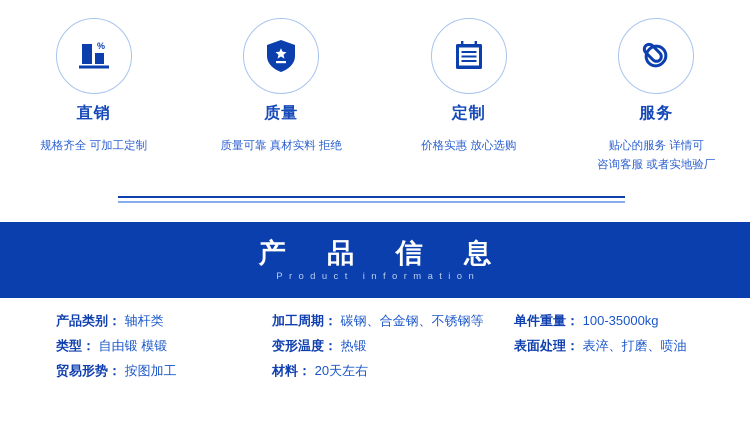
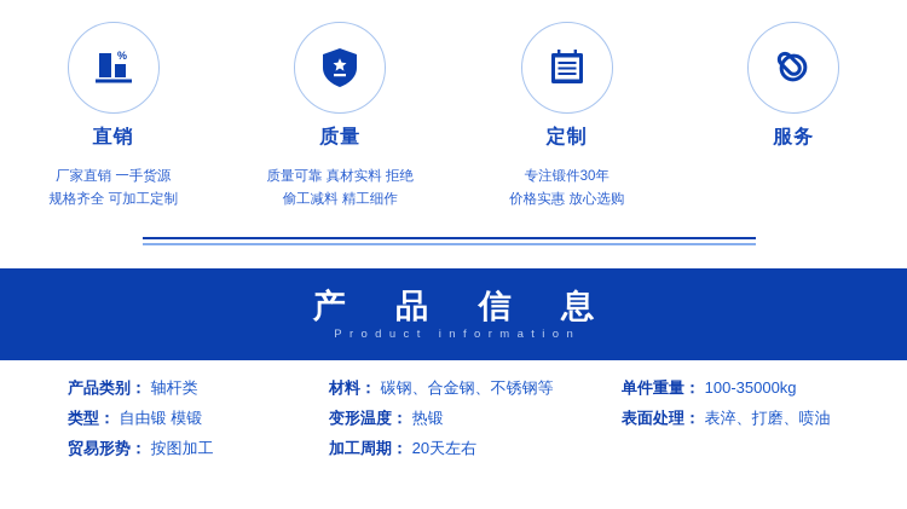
  %
  直销
+ 厂家直销 一手货源
  规格齐全 可加工定制
  质量
  质量可靠 真材实料 拒绝
+ 偷工减料 精工细作
  定制
+ 专注锻件30年
  价格实惠 放心选购
  服务
- 贴心的服务 详情可
- 咨询客服 或者实地验厂
  产 品 信 息
  Product information
  产品类别： 轴杆类
  类型： 自由锻 模锻
  贸易形势： 按图加工
- 加工周期： 碳钢、合金钢、不锈钢等
+ 材料： 碳钢、合金钢、不锈钢等
  变形温度： 热锻
- 材料： 20天左右
+ 加工周期： 20天左右
  单件重量： 100-35000kg
  表面处理： 表淬、打磨、喷油
